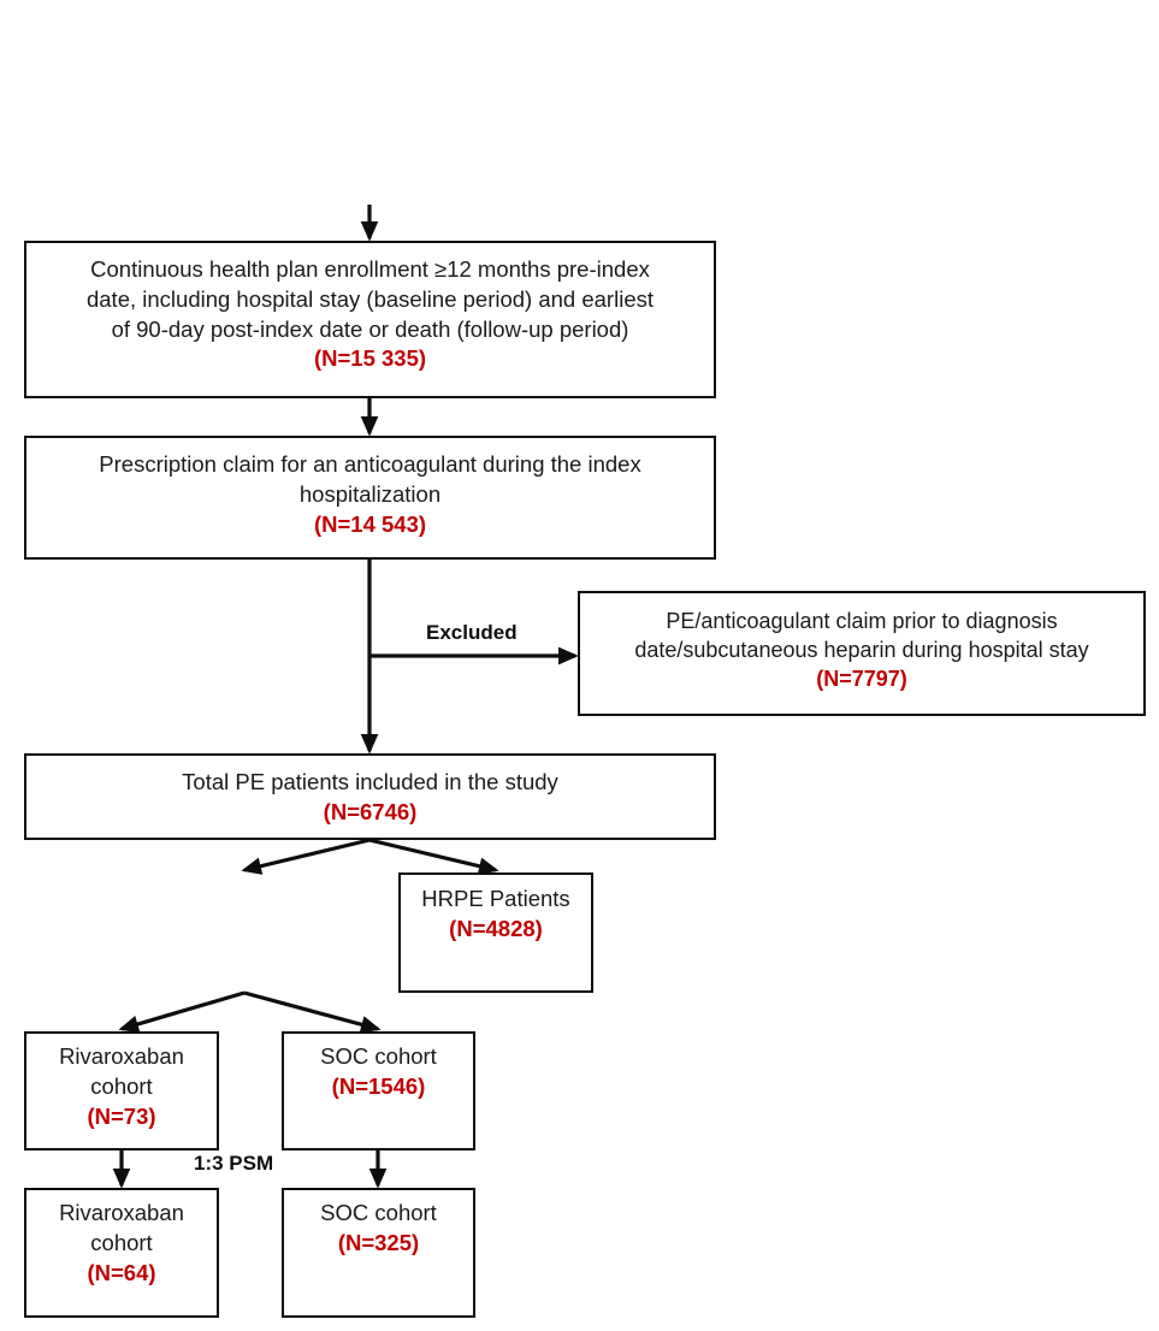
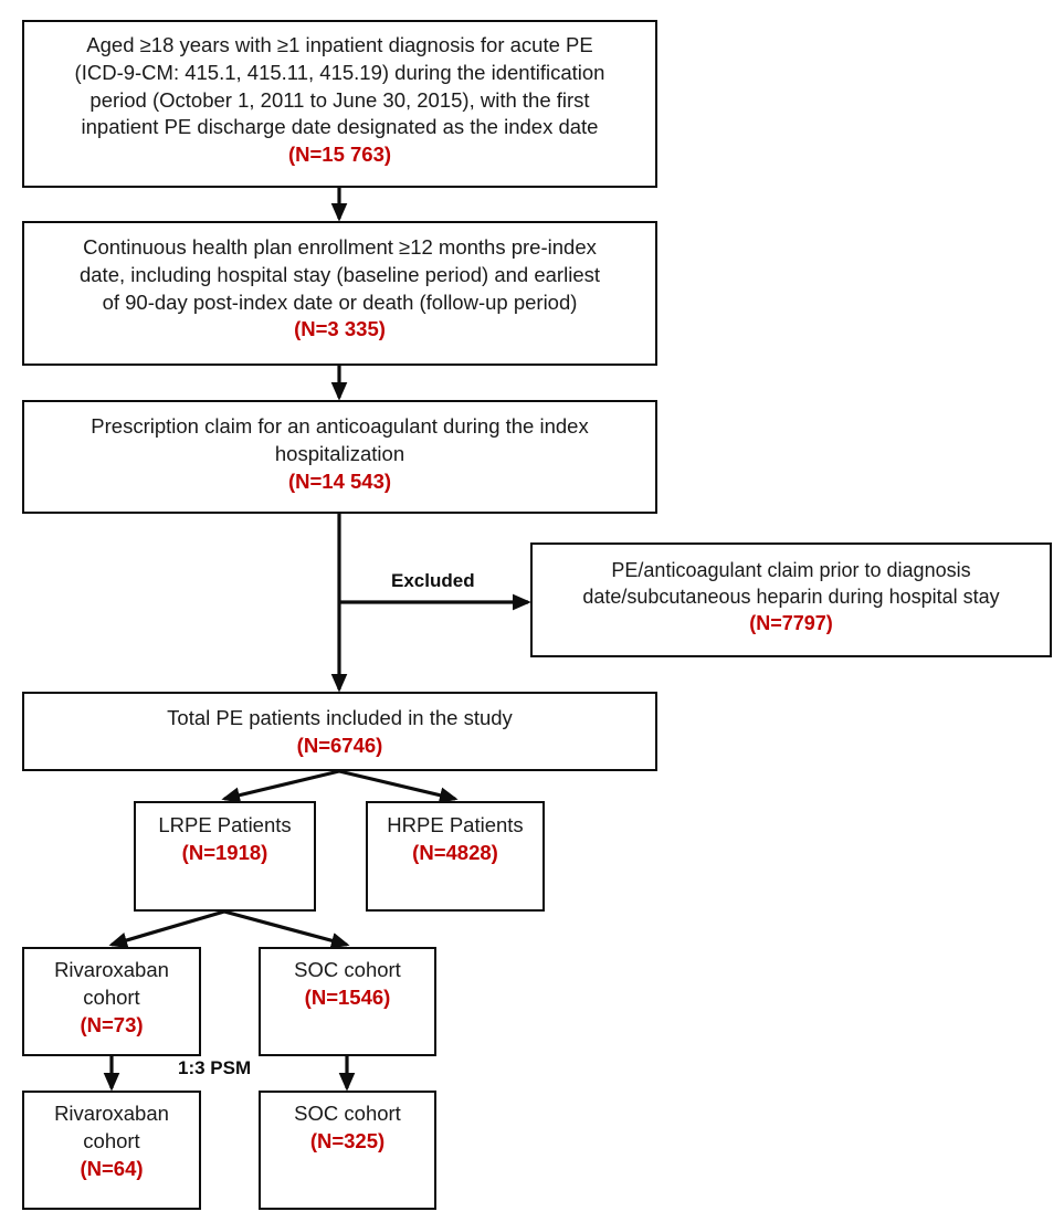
+ Aged ≥18 years with ≥1 inpatient diagnosis for acute PE
+ (ICD-9-CM: 415.1, 415.11, 415.19) during the identification
+ period (October 1, 2011 to June 30, 2015), with the first
+ inpatient PE discharge date designated as the index date
+ (N=15 763)
  Continuous health plan enrollment ≥12 months pre-index
  date, including hospital stay (baseline period) and earliest
  of 90-day post-index date or death (follow-up period)
- (N=15 335)
+ (N=3 335)
  Prescription claim for an anticoagulant during the index
  hospitalization
  (N=14 543)
  PE/anticoagulant claim prior to diagnosis
  date/subcutaneous heparin during hospital stay
  (N=7797)
  Total PE patients included in the study
  (N=6746)
+ LRPE Patients
+ (N=1918)
  HRPE Patients
  (N=4828)
  Rivaroxaban
  cohort
  (N=73)
  SOC cohort
  (N=1546)
  Rivaroxaban
  cohort
  (N=64)
  SOC cohort
  (N=325)
  Excluded
  1:3 PSM
